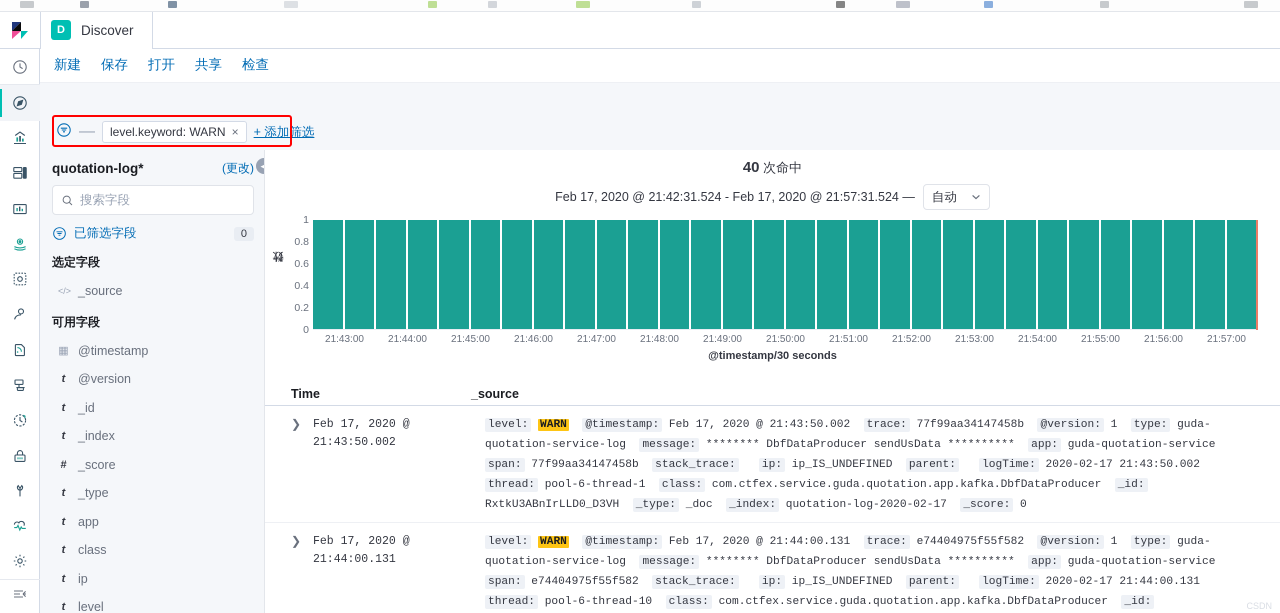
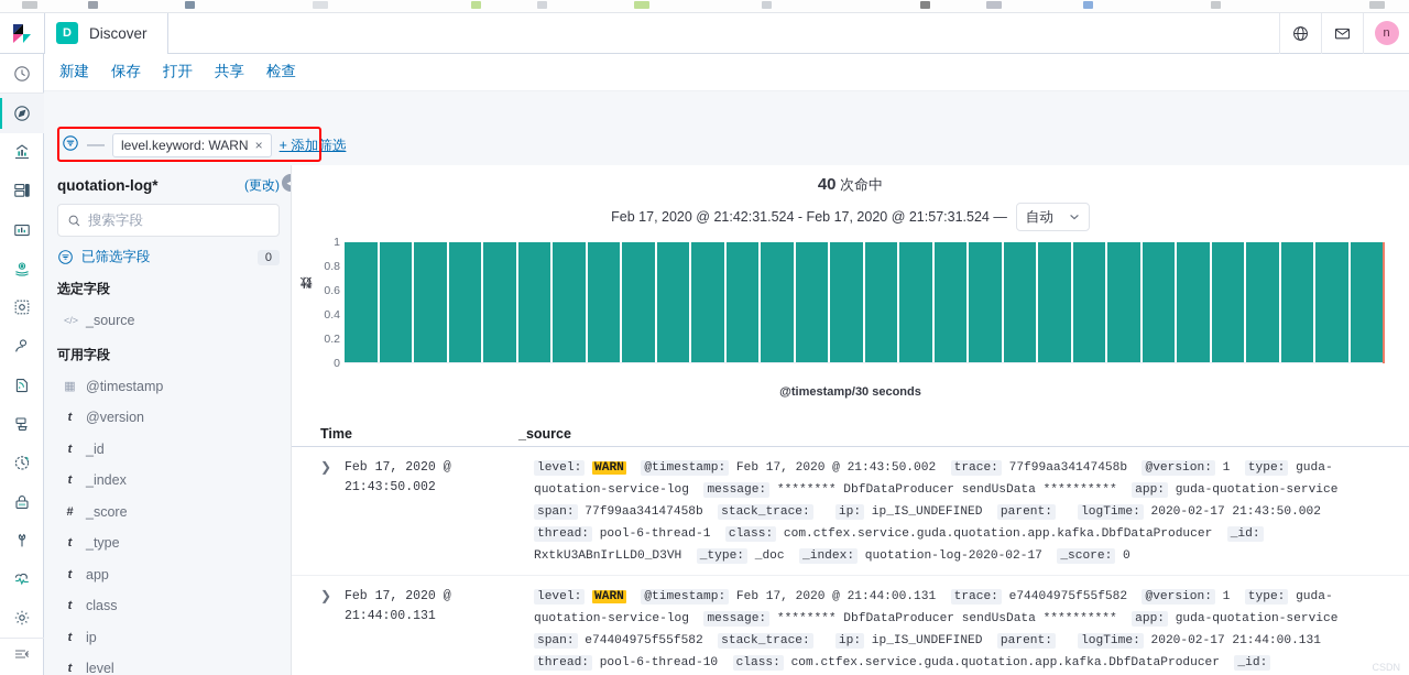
  D
  Discover
+ n
  新建
  保存
  打开
  共享
  检查
  —
  level.keyword: WARN
  ×
  + 添加筛选
  quotation-log*
  (更改)
  ◀
  搜索字段
  已筛选字段
  0
  选定字段
  </>
  _source
  可用字段
  ▦
  @timestamp
  t
  @version
  t
  _id
  t
  _index
  #
  _score
  t
  _type
  t
  app
  t
  class
  t
  ip
  t
  level
  40 次命中
  Feb 17, 2020 @ 21:42:31.524 - Feb 17, 2020 @ 21:57:31.524 —
  自动
  0
  0.2
  0.4
  0.6
  0.8
  1
- 21:43:00
- 21:44:00
- 21:45:00
- 21:46:00
- 21:47:00
- 21:48:00
- 21:49:00
- 21:50:00
- 21:51:00
- 21:52:00
- 21:53:00
- 21:54:00
- 21:55:00
- 21:56:00
- 21:57:00
  @timestamp/30 seconds
  Time
  _source
  ❯
  Feb 17, 2020 @ 21:43:50.002
  level: WARN @timestamp: Feb 17, 2020 @ 21:43:50.002 trace: 77f99aa34147458b @version: 1 type: guda-quotation-service-log message: ******** DbfDataProducer sendUsData ********** app: guda-quotation-service span: 77f99aa34147458b stack_trace: ip: ip_IS_UNDEFINED parent: logTime: 2020-02-17 21:43:50.002 thread: pool-6-thread-1 class: com.ctfex.service.guda.quotation.app.kafka.DbfDataProducer _id: RxtkU3ABnIrLLD0_D3VH _type: _doc _index: quotation-log-2020-02-17 _score: 0
  ❯
  Feb 17, 2020 @ 21:44:00.131
  level: WARN @timestamp: Feb 17, 2020 @ 21:44:00.131 trace: e74404975f55f582 @version: 1 type: guda-quotation-service-log message: ******** DbfDataProducer sendUsData ********** app: guda-quotation-service span: e74404975f55f582 stack_trace: ip: ip_IS_UNDEFINED parent: logTime: 2020-02-17 21:44:00.131 thread: pool-6-thread-10 class: com.ctfex.service.guda.quotation.app.kafka.DbfDataProducer _id:
  CSDN
